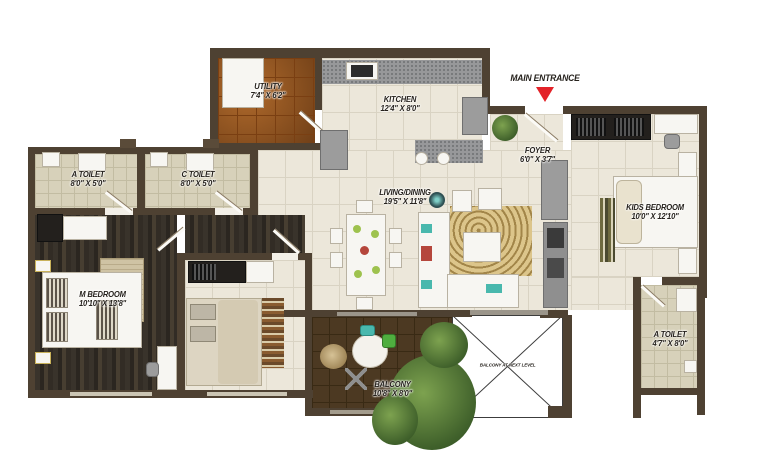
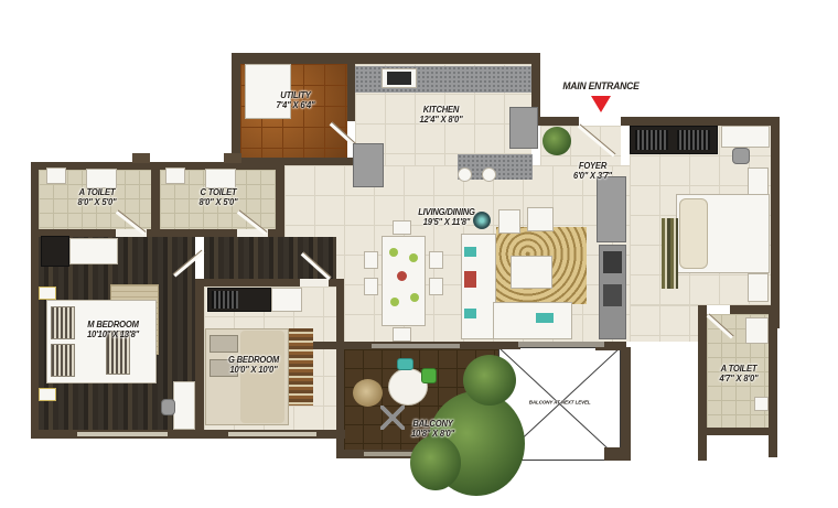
  UTILITY
- 7'4" X 6'2"
+ 7'4" X 6'4"
  KITCHEN
  12'4" X 8'0"
  MAIN ENTRANCE
  FOYER
  6'0" X 3'7"
  A TOILET
  8'0" X 5'0"
  C TOILET
  8'0" X 5'0"
  LIVING/DINING
  19'5" X 11'8"
- KIDS BEDROOM
- 10'0" X 12'10"
  M BEDROOM
  10'10" X 13'8"
+ G BEDROOM
+ 10'0" X 10'0"
  BALCONY
  10'8" X 8'0"
  A TOILET
  4'7" X 8'0"
